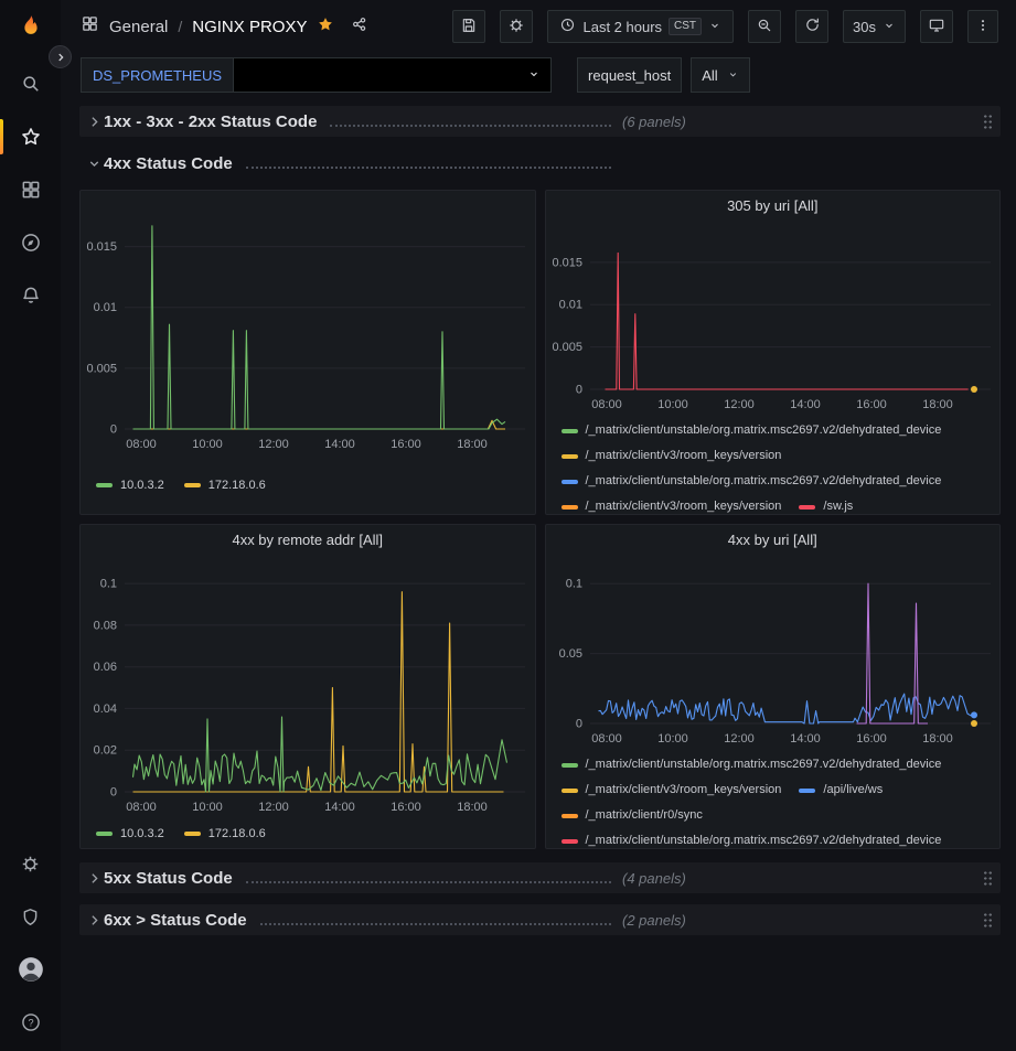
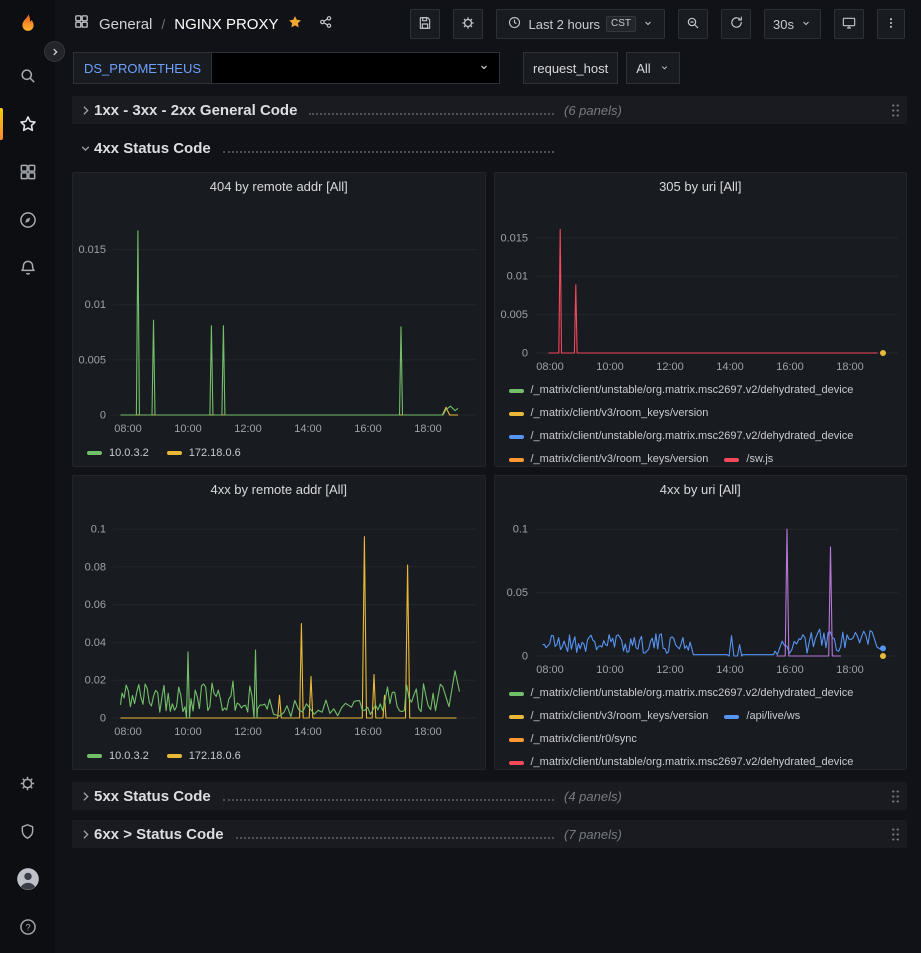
  ?
  General
  /
  NGINX PROXY
  Last 2 hours
  CST
  30s
  DS_PROMETHEUS
  request_host
  All
- 1xx - 3xx - 2xx Status Code
+ 1xx - 3xx - 2xx General Code
  (6 panels)
  4xx Status Code
+ 404 by remote addr [All]
  0
  0.005
  0.01
  0.015
  08:00
  10:00
  12:00
  14:00
  16:00
  18:00
  10.0.3.2
  172.18.0.6
  305 by uri [All]
  0
  0.005
  0.01
  0.015
  08:00
  10:00
  12:00
  14:00
  16:00
  18:00
  /_matrix/client/unstable/org.matrix.msc2697.v2/dehydrated_device
  /_matrix/client/v3/room_keys/version
  /_matrix/client/unstable/org.matrix.msc2697.v2/dehydrated_device
  /_matrix/client/v3/room_keys/version
  /sw.js
  4xx by remote addr [All]
  0
  0.02
  0.04
  0.06
  0.08
  0.1
  08:00
  10:00
  12:00
  14:00
  16:00
  18:00
  10.0.3.2
  172.18.0.6
  4xx by uri [All]
  0
  0.05
  0.1
  08:00
  10:00
  12:00
  14:00
  16:00
  18:00
  /_matrix/client/unstable/org.matrix.msc2697.v2/dehydrated_device
  /_matrix/client/v3/room_keys/version
  /api/live/ws
  /_matrix/client/r0/sync
  /_matrix/client/unstable/org.matrix.msc2697.v2/dehydrated_device
  5xx Status Code
  (4 panels)
  6xx > Status Code
- (2 panels)
+ (7 panels)
